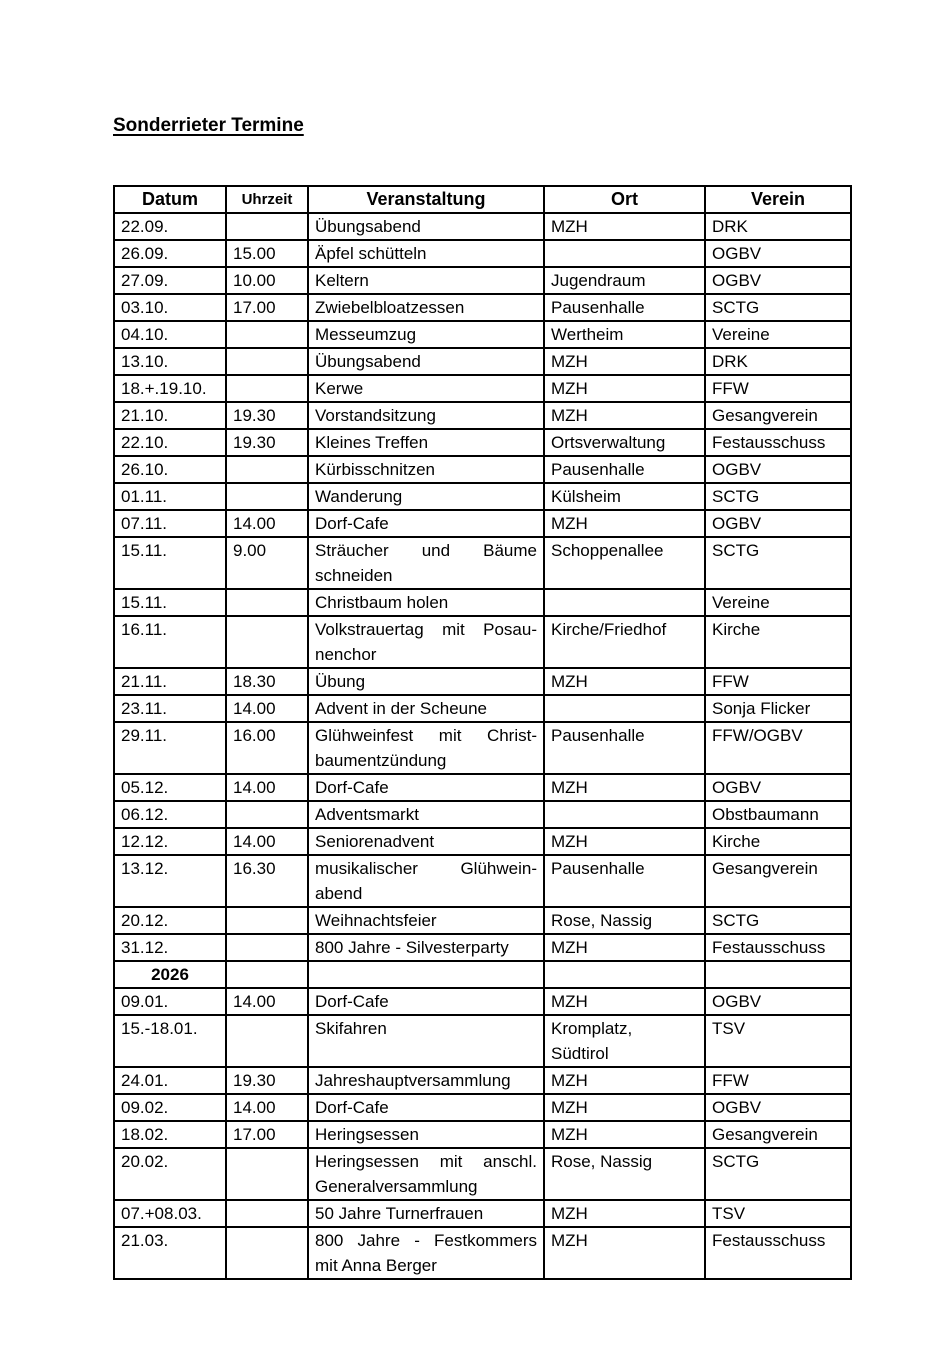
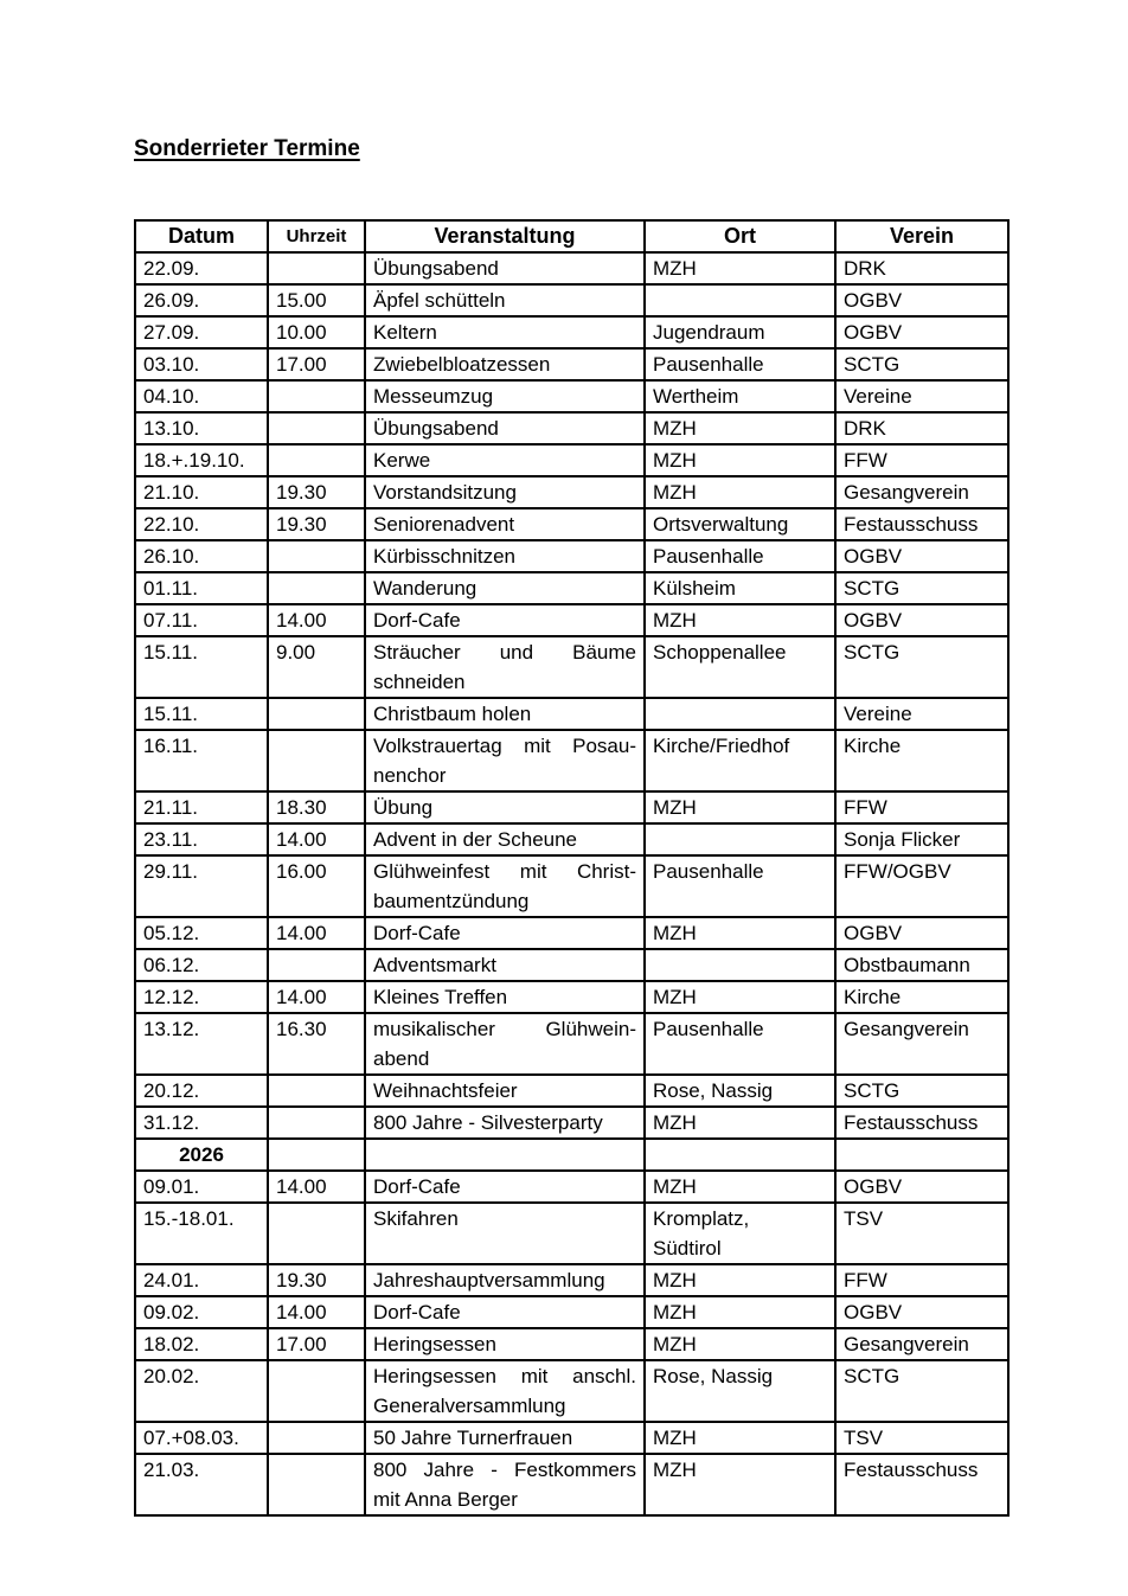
  Sonderrieter Termine
  Datum	Uhrzeit	Veranstaltung	Ort	Verein
  22.09.		Übungsabend	MZH	DRK
  26.09.	15.00	Äpfel schütteln		OGBV
  27.09.	10.00	Keltern	Jugendraum	OGBV
  03.10.	17.00	Zwiebelbloatzessen	Pausenhalle	SCTG
  04.10.		Messeumzug	Wertheim	Vereine
  13.10.		Übungsabend	MZH	DRK
  18.+.19.10.		Kerwe	MZH	FFW
  21.10.	19.30	Vorstandsitzung	MZH	Gesangverein
- 22.10.	19.30	Kleines Treffen	Ortsverwaltung	Festausschuss
+ 22.10.	19.30	Seniorenadvent	Ortsverwaltung	Festausschuss
  26.10.		Kürbisschnitzen	Pausenhalle	OGBV
  01.11.		Wanderung	Külsheim	SCTG
  07.11.	14.00	Dorf-Cafe	MZH	OGBV
  15.11.	9.00	Sträucher und Bäumeschneiden	Schoppenallee	SCTG
  15.11.		Christbaum holen		Vereine
  16.11.		Volkstrauertag mit Posau-nenchor	Kirche/Friedhof	Kirche
  21.11.	18.30	Übung	MZH	FFW
  23.11.	14.00	Advent in der Scheune		Sonja Flicker
  29.11.	16.00	Glühweinfest mit Christ-baumentzündung	Pausenhalle	FFW/OGBV
  05.12.	14.00	Dorf-Cafe	MZH	OGBV
  06.12.		Adventsmarkt		Obstbaumann
- 12.12.	14.00	Seniorenadvent	MZH	Kirche
+ 12.12.	14.00	Kleines Treffen	MZH	Kirche
  13.12.	16.30	musikalischer Glühwein-abend	Pausenhalle	Gesangverein
  20.12.		Weihnachtsfeier	Rose, Nassig	SCTG
  31.12.		800 Jahre - Silvesterparty	MZH	Festausschuss
  2026
  09.01.	14.00	Dorf-Cafe	MZH	OGBV
  15.-18.01.		Skifahren	Kromplatz,Südtirol	TSV
  24.01.	19.30	Jahreshauptversammlung	MZH	FFW
  09.02.	14.00	Dorf-Cafe	MZH	OGBV
  18.02.	17.00	Heringsessen	MZH	Gesangverein
  20.02.		Heringsessen mit anschl.Generalversammlung	Rose, Nassig	SCTG
  07.+08.03.		50 Jahre Turnerfrauen	MZH	TSV
  21.03.		800 Jahre - Festkommersmit Anna Berger	MZH	Festausschuss
